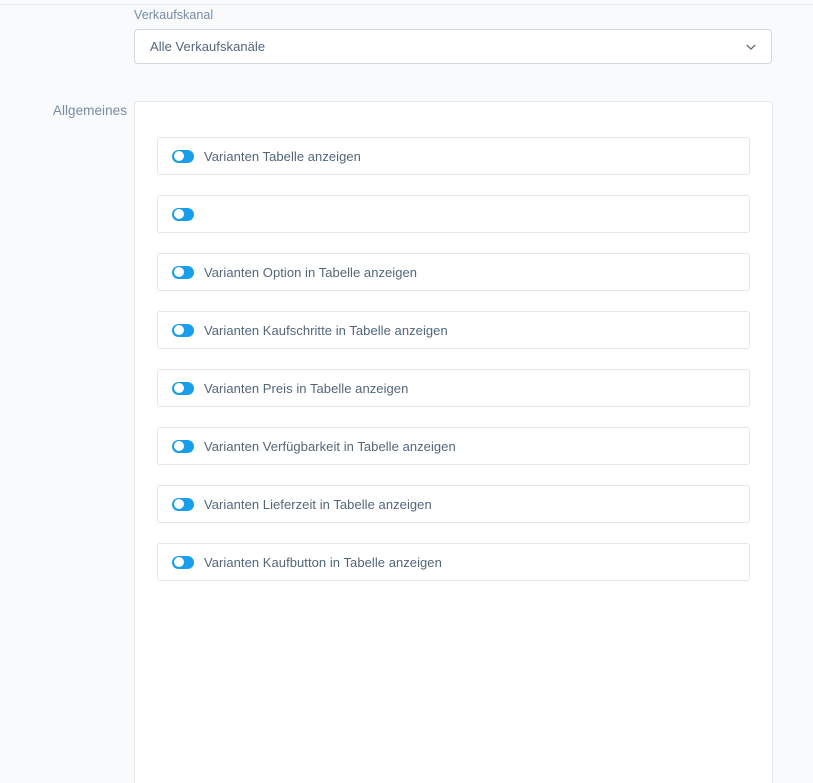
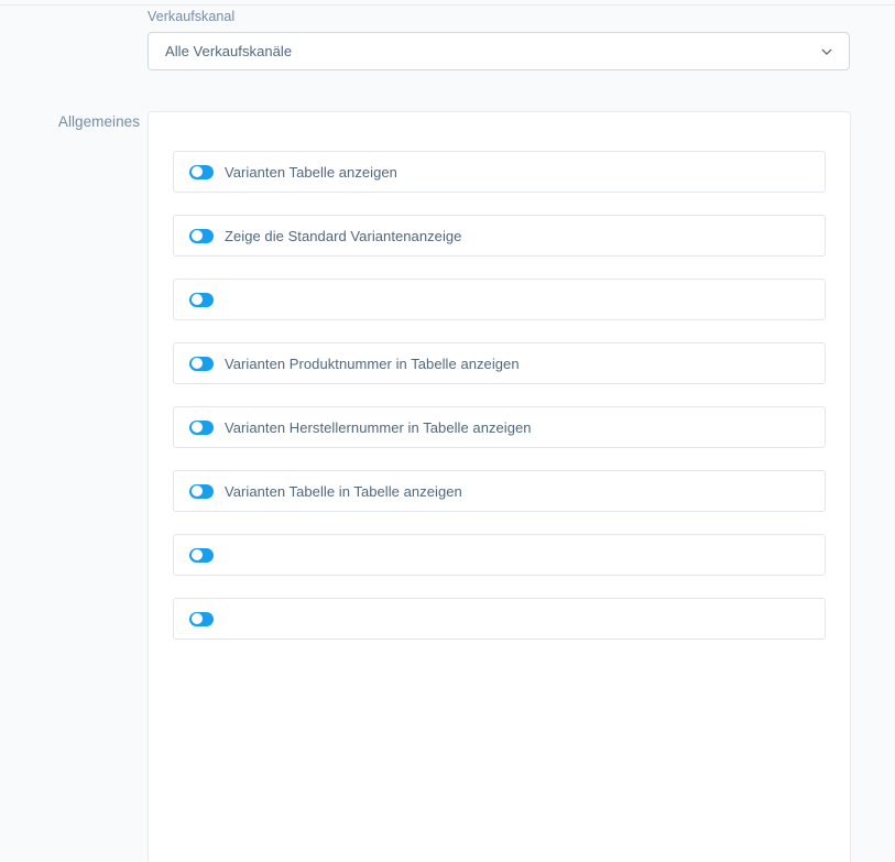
  Verkaufskanal
  Alle Verkaufskanäle
  Allgemeines
  Varianten Tabelle anzeigen
+ Zeige die Standard Variantenanzeige
+ Varianten Produktnummer in Tabelle anzeigen
+ Varianten Herstellernummer in Tabelle anzeigen
- Varianten Option in Tabelle anzeigen
+ Varianten Tabelle in Tabelle anzeigen
- Varianten Kaufschritte in Tabelle anzeigen
- Varianten Preis in Tabelle anzeigen
- Varianten Verfügbarkeit in Tabelle anzeigen
- Varianten Lieferzeit in Tabelle anzeigen
- Varianten Kaufbutton in Tabelle anzeigen
